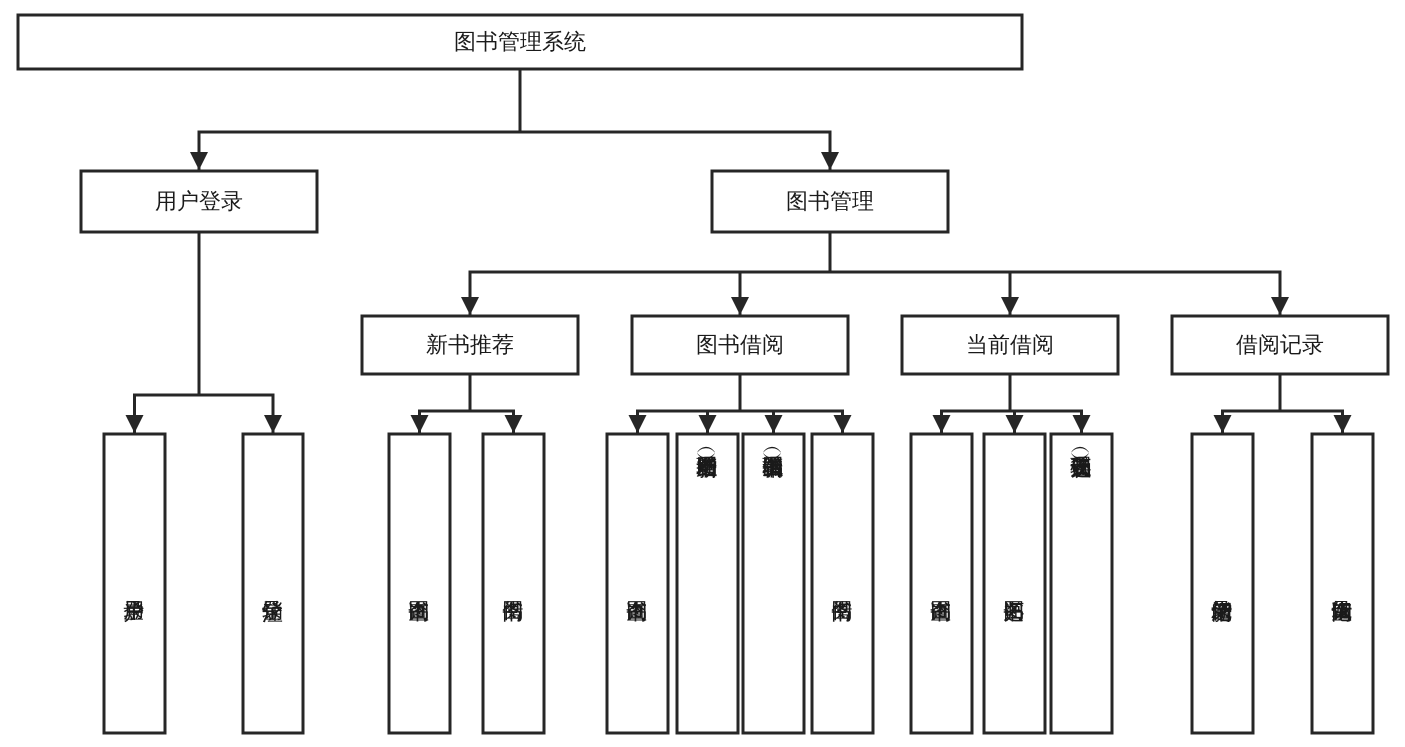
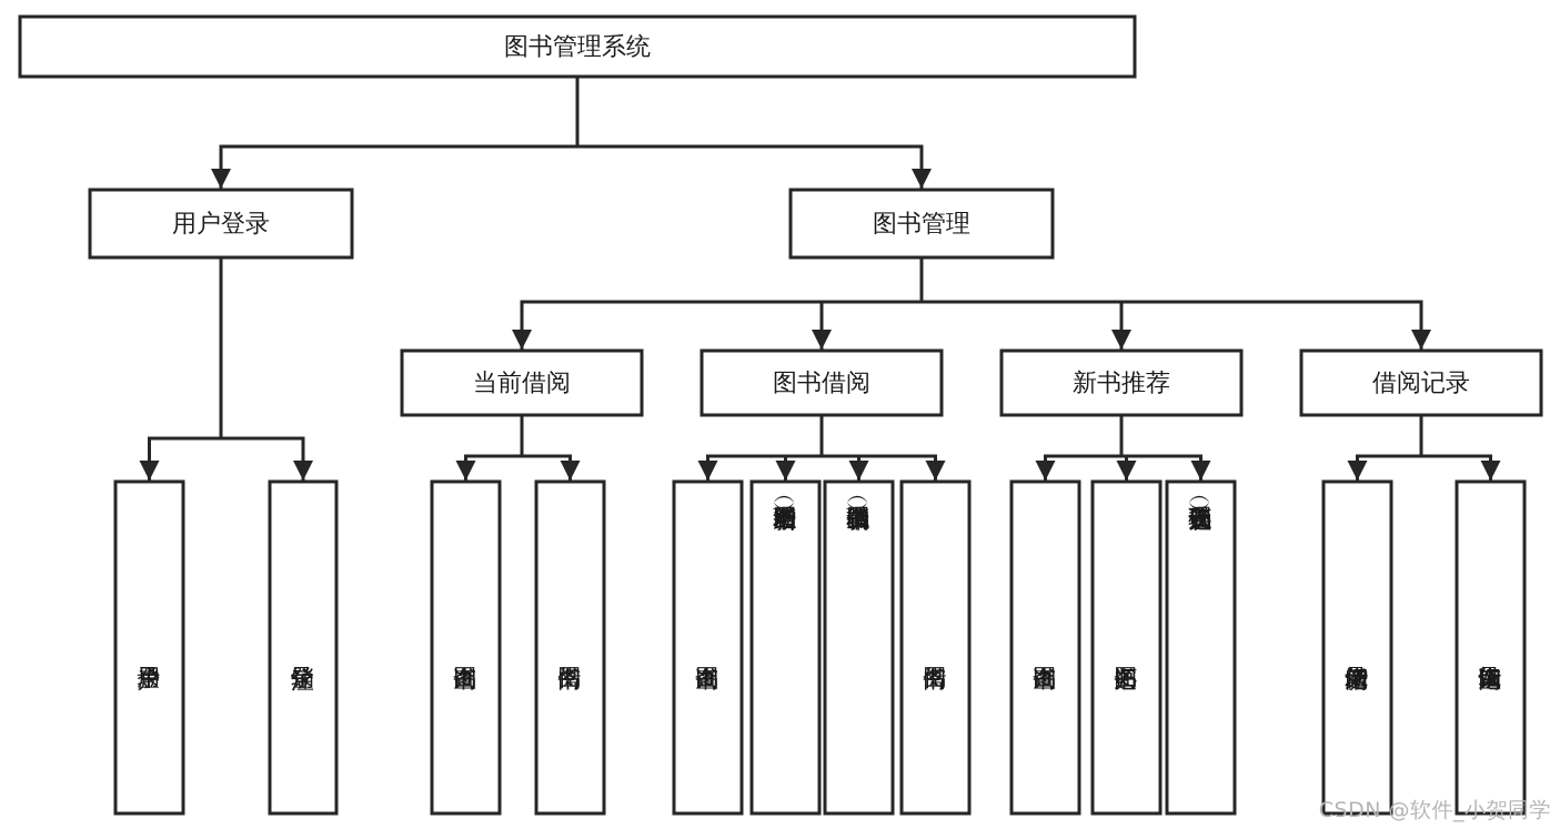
  图书管理系统
  用户登录
  图书管理
- 新书推荐
+ 当前借阅
  图书借阅
- 当前借阅
+ 新书推荐
  借阅记录
+ CSDN @软件_小贺同学
